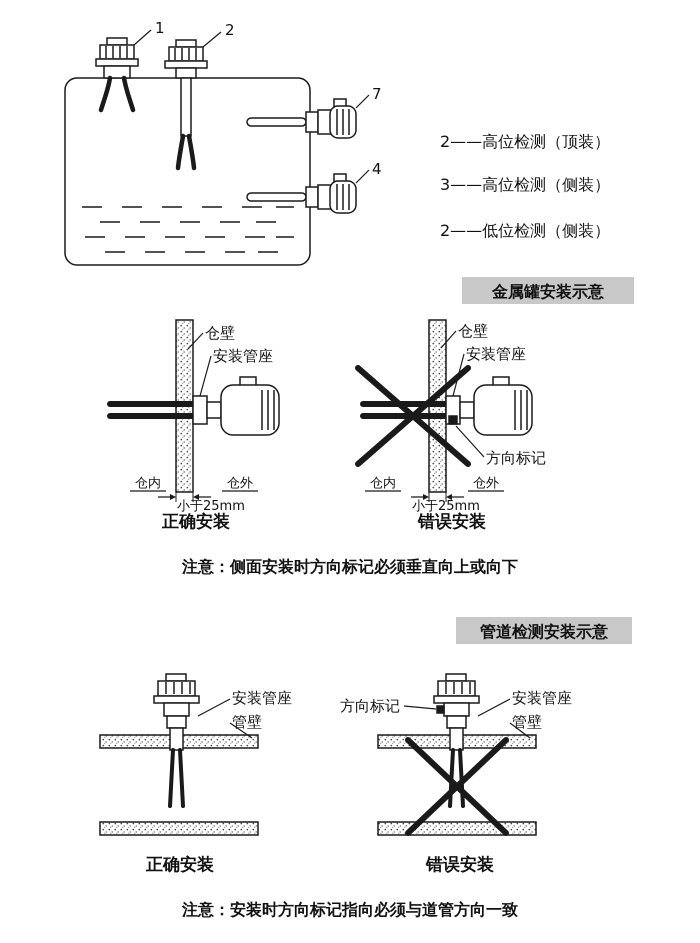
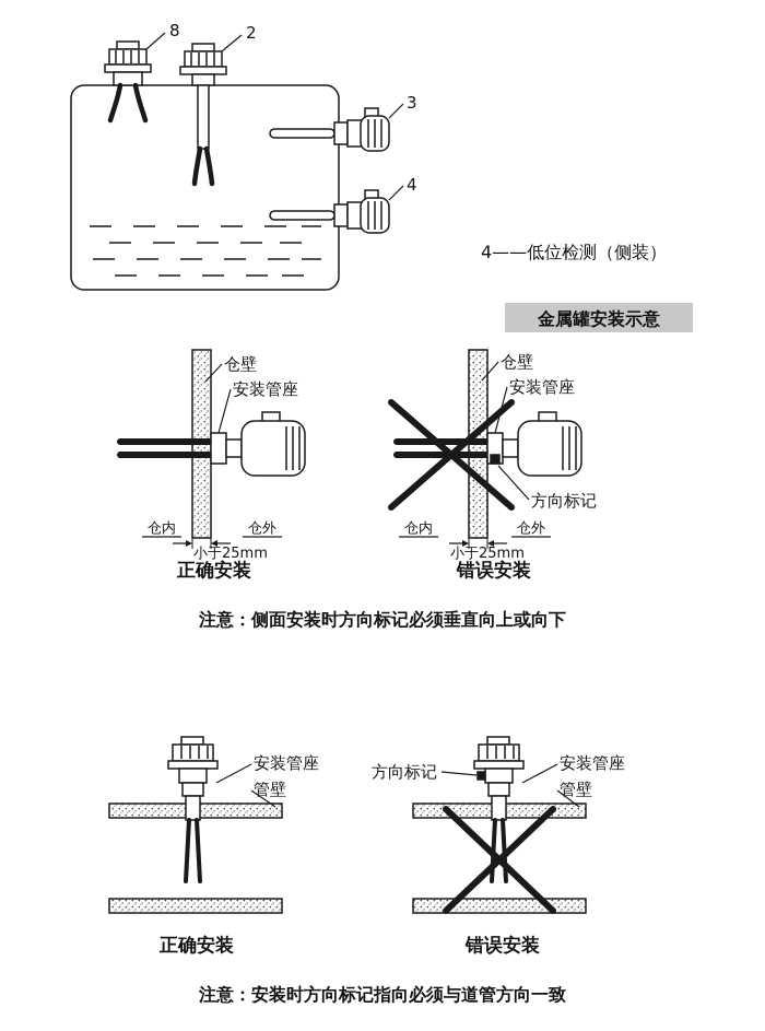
- 1
+ 8
  2
- 7
+ 3
  4
- 2——高位检测（顶装）
- 3——高位检测（侧装）
- 2——低位检测（侧装）
+ 4——低位检测（侧装）
  金属罐安装示意
  仓壁
  安装管座
  仓内
  仓外
  小于25mm
  正确安装
  仓壁
  安装管座
  方向标记
  仓内
  仓外
  小于25mm
  错误安装
  注意：侧面安装时方向标记必须垂直向上或向下
- 管道检测安装示意
  安装管座
  管壁
  正确安装
  方向标记
  安装管座
  管壁
  错误安装
  注意：安装时方向标记指向必须与道管方向一致
